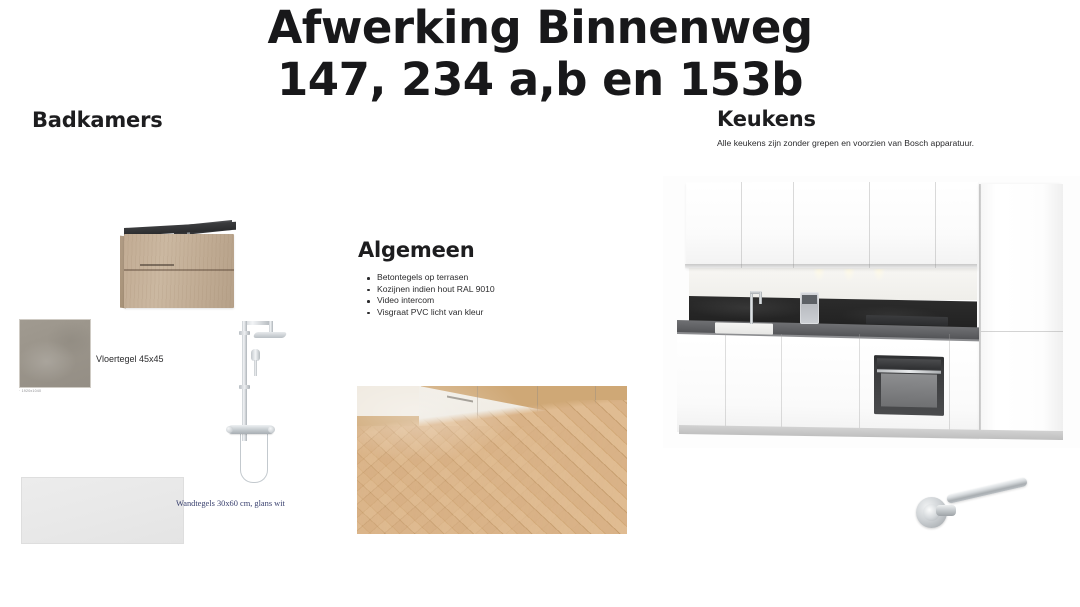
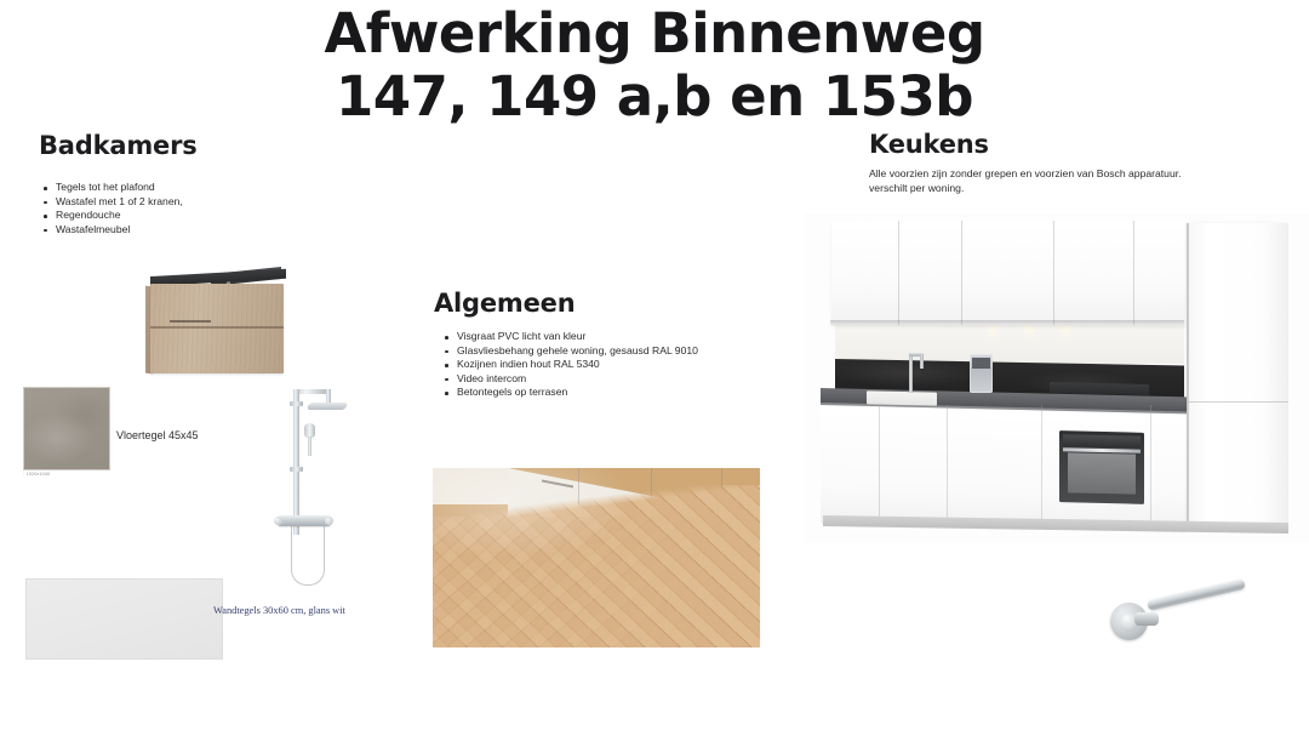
  Afwerking Binnenweg
- 147, 234 a,b en 153b
+ 147, 149 a,b en 153b
  Badkamers
+ Tegels tot het plafond
+ Wastafel met 1 of 2 kranen,
+ Regendouche
+ Wastafelmeubel
  Vloertegel 45x45
  Wandtegels 30x60 cm, glans wit
  Algemeen
- Betontegels op terrasen
+ Visgraat PVC licht van kleur
+ Glasvliesbehang gehele woning, gesausd RAL 9010
- Kozijnen indien hout RAL 9010
+ Kozijnen indien hout RAL 5340
  Video intercom
- Visgraat PVC licht van kleur
+ Betontegels op terrasen
  Keukens
- Alle keukens zijn zonder grepen en voorzien van Bosch apparatuur.
+ Alle voorzien zijn zonder grepen en voorzien van Bosch apparatuur.
+ verschilt per woning.
